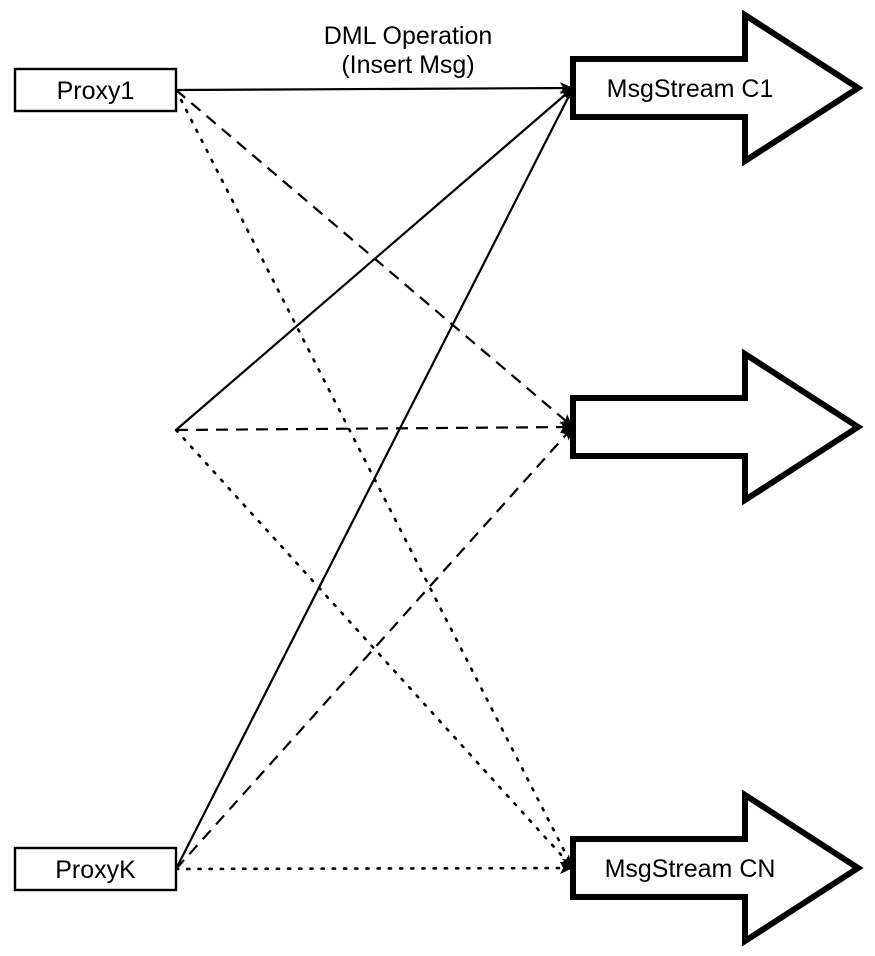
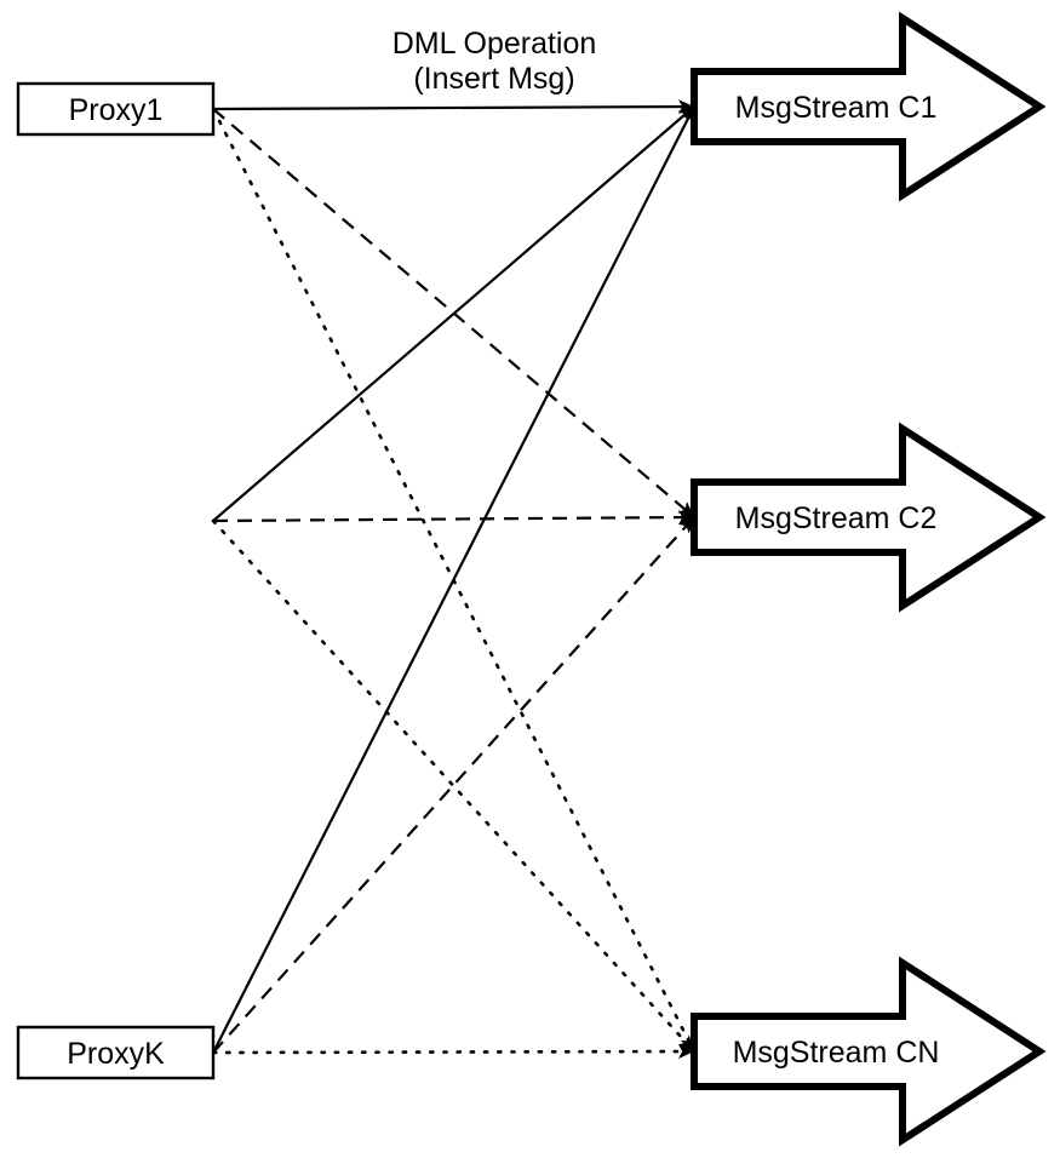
  MsgStream C1
+ MsgStream C2
  MsgStream CN
  Proxy1
  ProxyK
  DML Operation
  (Insert Msg)
